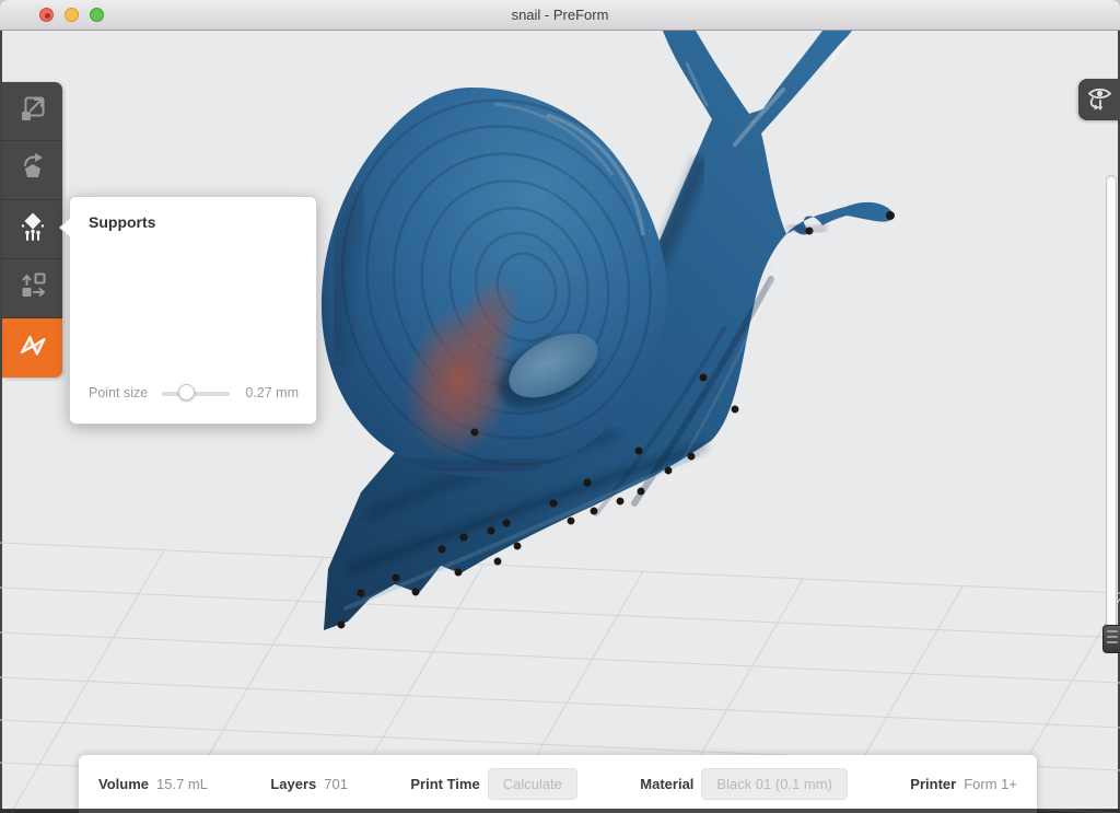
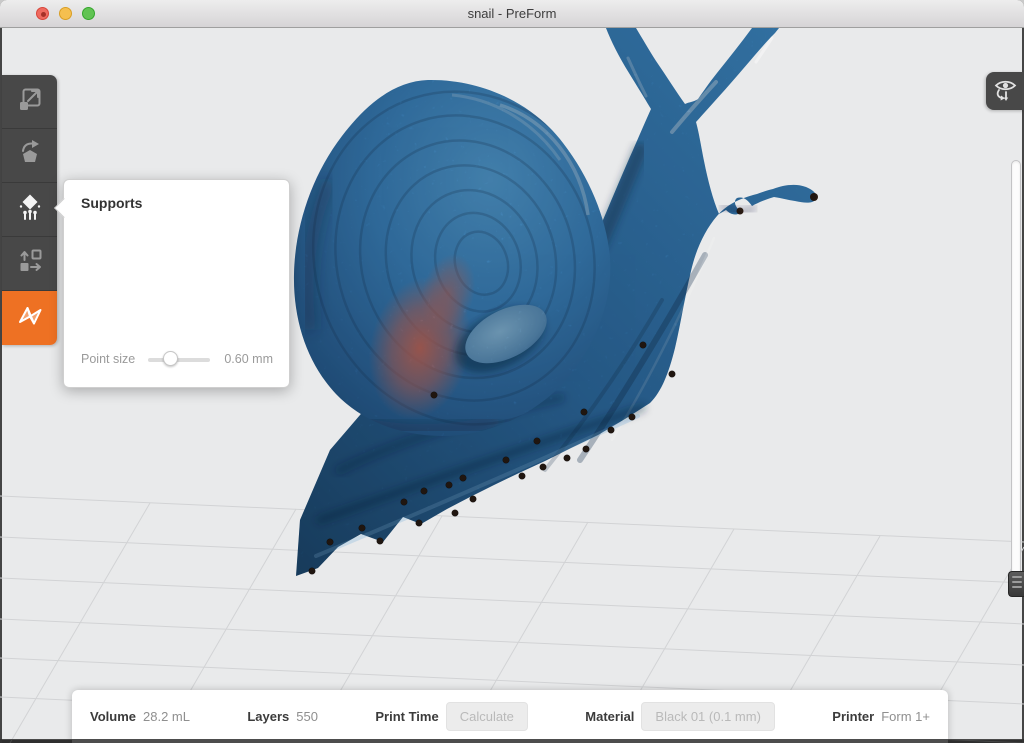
  Supports
  Point size
- 0.27 mm
+ 0.60 mm
  Volume
- 15.7 mL
+ 28.2 mL
  Layers
- 701
+ 550
  Print Time
  Calculate
  Material
  Black 01 (0.1 mm)
  Printer
  Form 1+
  snail - PreForm
